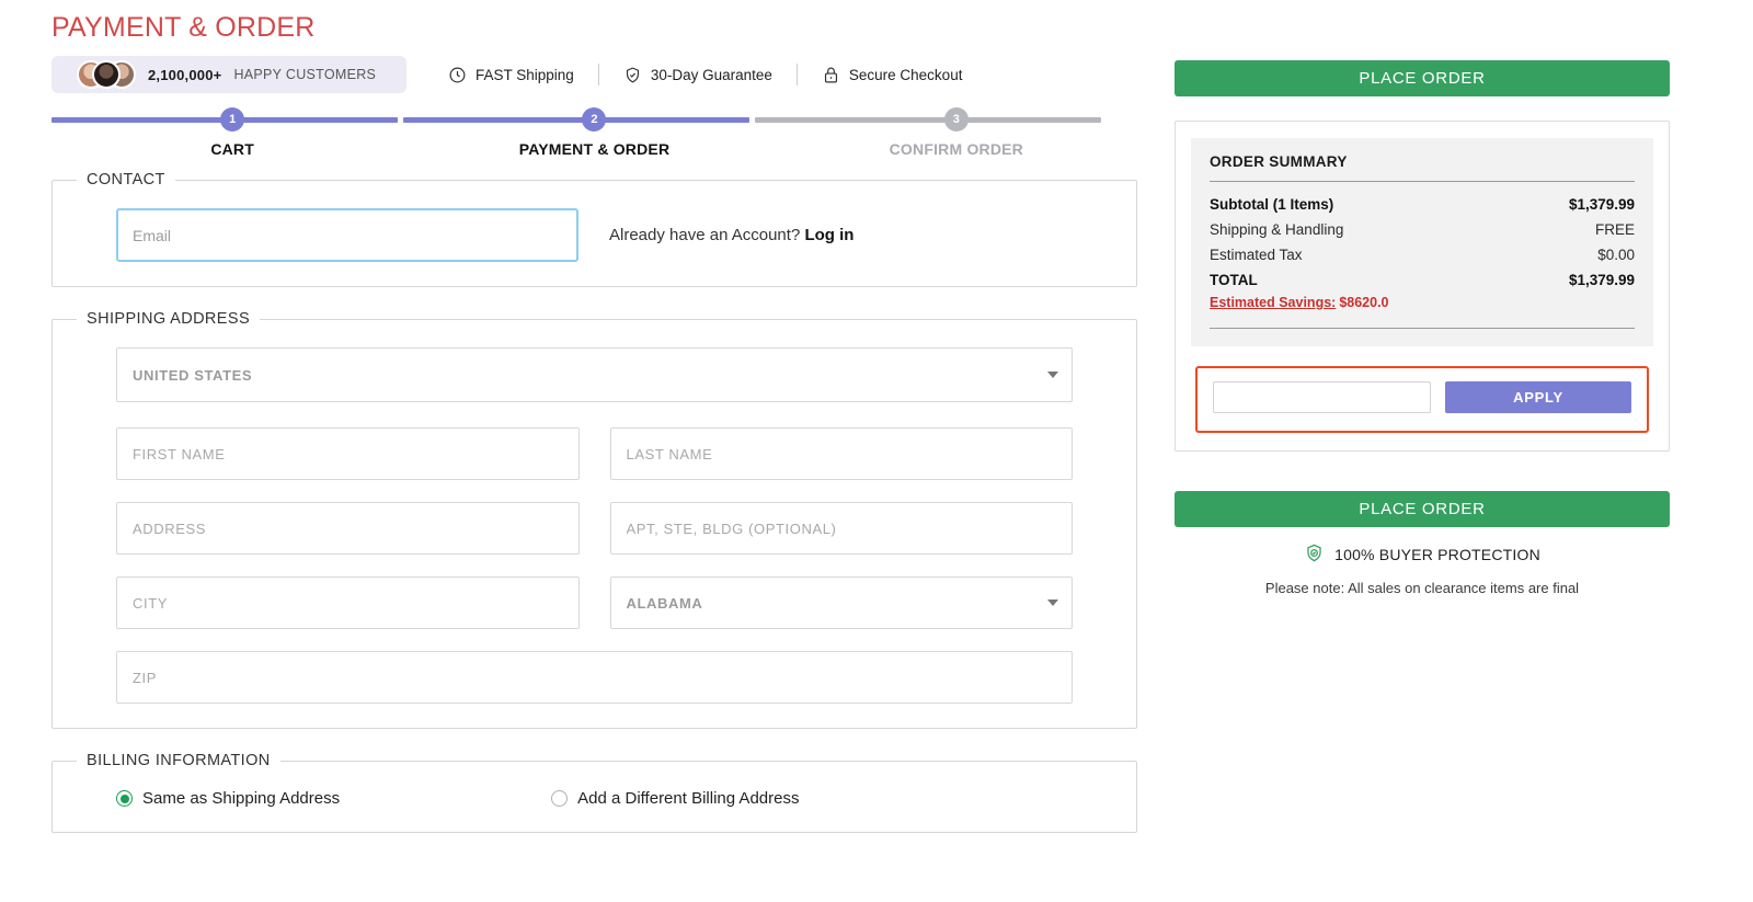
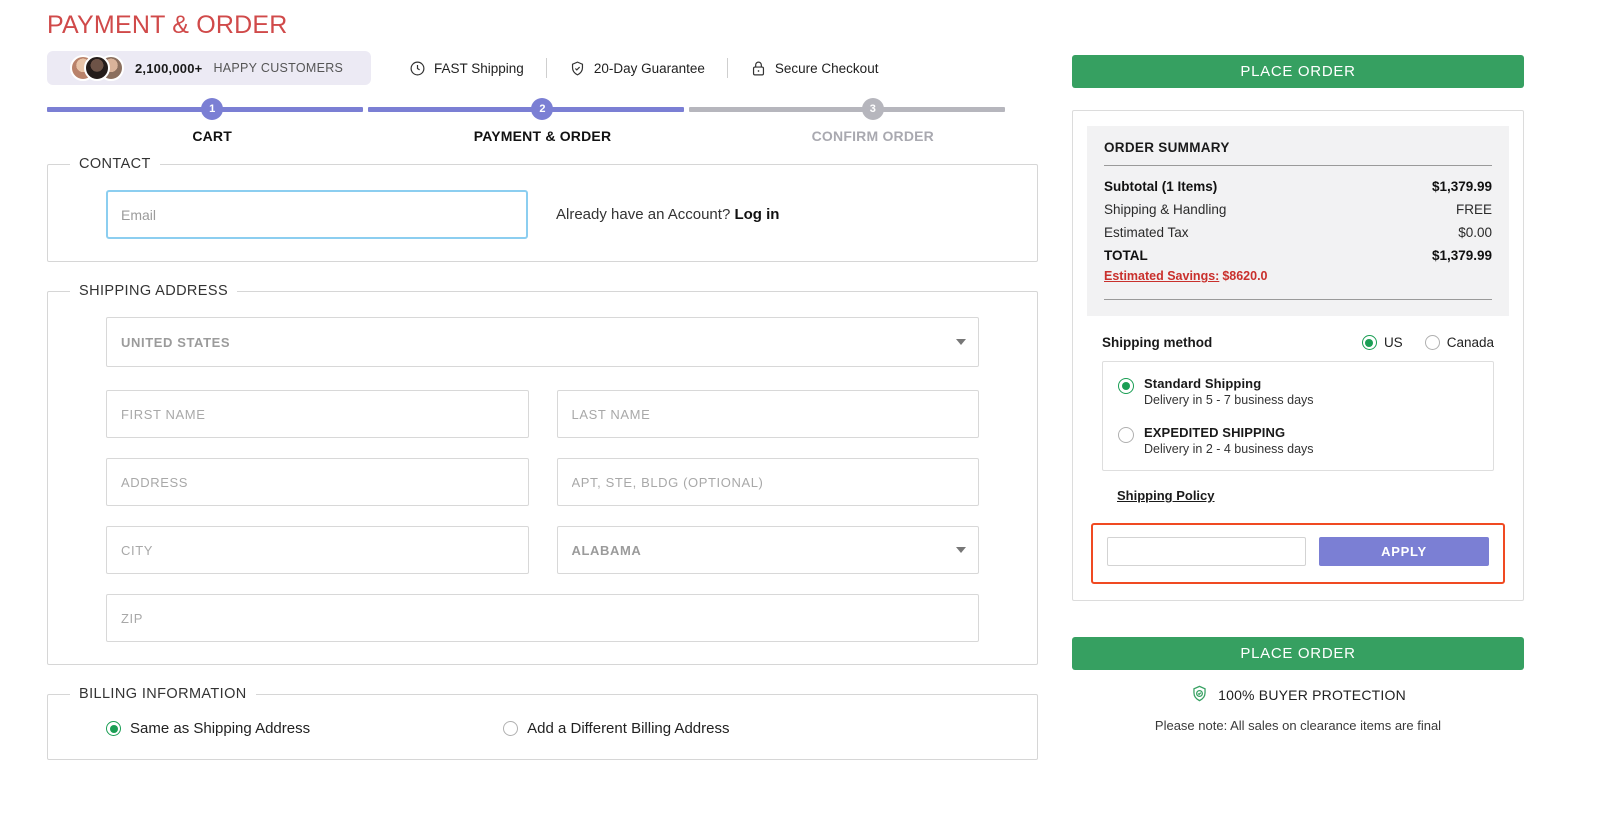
  PAYMENT & ORDER
  2,100,000+
  HAPPY CUSTOMERS
  FAST Shipping
- 30-Day Guarantee
+ 20-Day Guarantee
  Secure Checkout
  1
  CART
  2
  PAYMENT & ORDER
  3
  CONFIRM ORDER
  CONTACT
  Email
  Already have an Account? Log in
  SHIPPING ADDRESS
  UNITED STATES
  FIRST NAME
  LAST NAME
  ADDRESS
  APT, STE, BLDG (OPTIONAL)
  CITY
  ALABAMA
  ZIP
  BILLING INFORMATION
  Same as Shipping Address
  Add a Different Billing Address
  PLACE ORDER
  ORDER SUMMARY
  Subtotal (1 Items)
  $1,379.99
  Shipping & Handling
  FREE
  Estimated Tax
  $0.00
  TOTAL
  $1,379.99
  Estimated Savings: $8620.0
+ Shipping method
+ US
+ Canada
+ Standard Shipping
+ Delivery in 5 - 7 business days
+ EXPEDITED SHIPPING
+ Delivery in 2 - 4 business days
+ Shipping Policy
  APPLY
  PLACE ORDER
  100% BUYER PROTECTION
  Please note: All sales on clearance items are final
